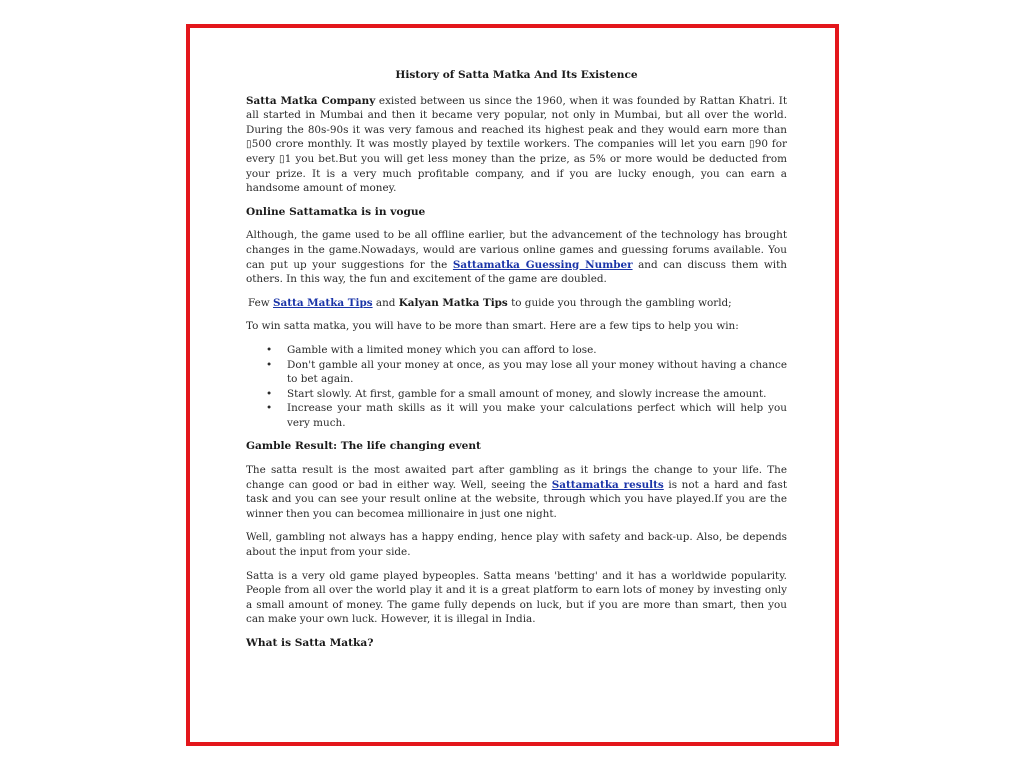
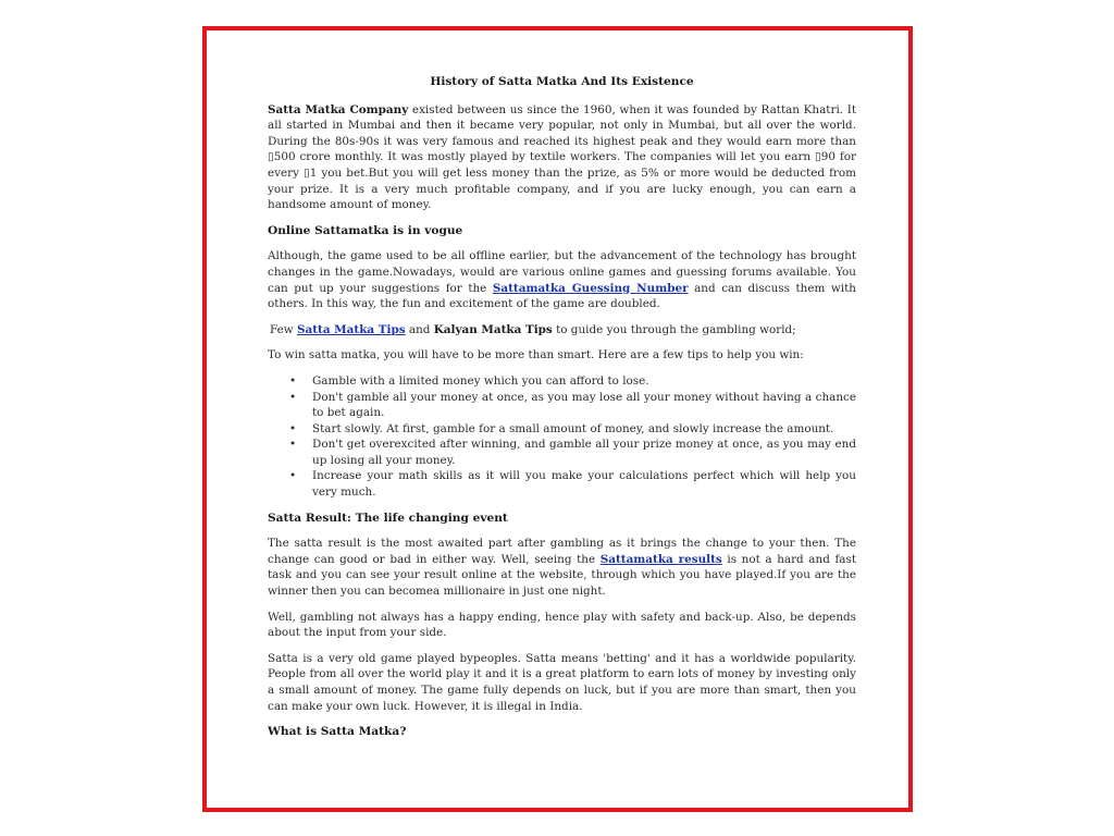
  History of Satta Matka And Its Existence
  Satta Matka Company existed between us since the 1960, when it was founded by Rattan Khatri. It all started in Mumbai and then it became very popular, not only in Mumbai, but all over the world. During the 80s-90s it was very famous and reached its highest peak and they would earn more than ▯500 crore monthly. It was mostly played by textile workers. The companies will let you earn ▯90 for every ▯1 you bet.But you will get less money than the prize, as 5% or more would be deducted from your prize. It is a very much profitable company, and if you are lucky enough, you can earn a handsome amount of money.
  Online Sattamatka is in vogue
  Although, the game used to be all offline earlier, but the advancement of the technology has brought changes in the game.Nowadays, would are various online games and guessing forums available. You can put up your suggestions for the Sattamatka Guessing Number and can discuss them with others. In this way, the fun and excitement of the game are doubled.
  Few Satta Matka Tips and Kalyan Matka Tips to guide you through the gambling world;
  To win satta matka, you will have to be more than smart. Here are a few tips to help you win:
  Gamble with a limited money which you can afford to lose.
  Don't gamble all your money at once, as you may lose all your money without having a chance to bet again.
  Start slowly. At first, gamble for a small amount of money, and slowly increase the amount.
+ Don't get overexcited after winning, and gamble all your prize money at once, as you may end up losing all your money.
  Increase your math skills as it will you make your calculations perfect which will help you very much.
- Gamble Result: The life changing event
+ Satta Result: The life changing event
- The satta result is the most awaited part after gambling as it brings the change to your life. The change can good or bad in either way. Well, seeing the Sattamatka results is not a hard and fast task and you can see your result online at the website, through which you have played.If you are the winner then you can becomea millionaire in just one night.
+ The satta result is the most awaited part after gambling as it brings the change to your then. The change can good or bad in either way. Well, seeing the Sattamatka results is not a hard and fast task and you can see your result online at the website, through which you have played.If you are the winner then you can becomea millionaire in just one night.
  Well, gambling not always has a happy ending, hence play with safety and back-up. Also, be depends about the input from your side.
  Satta is a very old game played bypeoples. Satta means 'betting' and it has a worldwide popularity. People from all over the world play it and it is a great platform to earn lots of money by investing only a small amount of money. The game fully depends on luck, but if you are more than smart, then you can make your own luck. However, it is illegal in India.
  What is Satta Matka?
